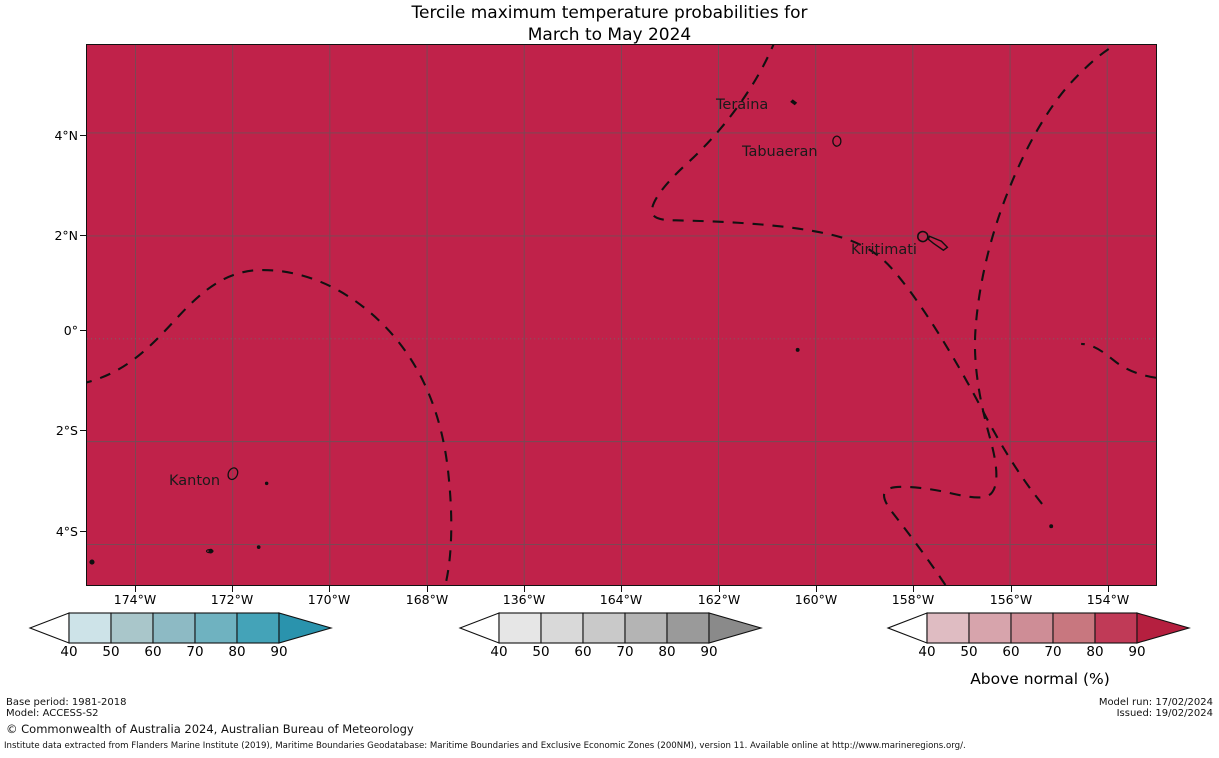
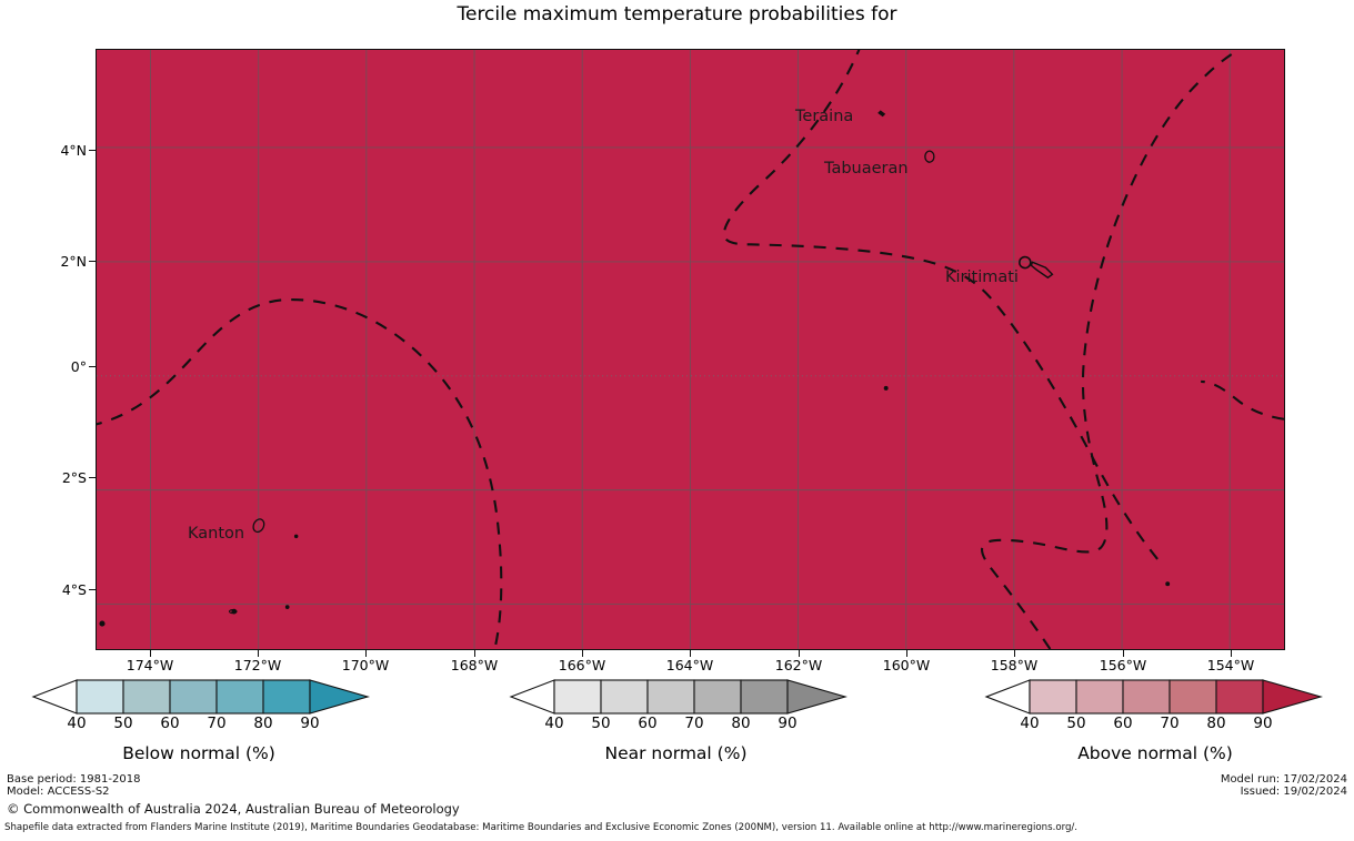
  Tercile maximum temperature probabilities for
- March to May 2024
  4°N
  2°N
  0°
  2°S
  4°S
  174°W
  172°W
  170°W
  168°W
- 136°W
+ 166°W
  164°W
  162°W
  160°W
  158°W
  156°W
  154°W
  Teraina
  Tabuaeran
  Kiritimati
  Kanton
  40
  50
  60
  70
  80
  90
+ Below normal (%)
  40
  50
  60
  70
  80
  90
+ Near normal (%)
  40
  50
  60
  70
  80
  90
  Above normal (%)
  Base period: 1981-2018
  Model: ACCESS-S2
  Model run: 17/02/2024
  Issued: 19/02/2024
  © Commonwealth of Australia 2024, Australian Bureau of Meteorology
- Institute data extracted from Flanders Marine Institute (2019), Maritime Boundaries Geodatabase: Maritime Boundaries and Exclusive Economic Zones (200NM), version 11. Available online at http://www.marineregions.org/.
+ Shapefile data extracted from Flanders Marine Institute (2019), Maritime Boundaries Geodatabase: Maritime Boundaries and Exclusive Economic Zones (200NM), version 11. Available online at http://www.marineregions.org/.
